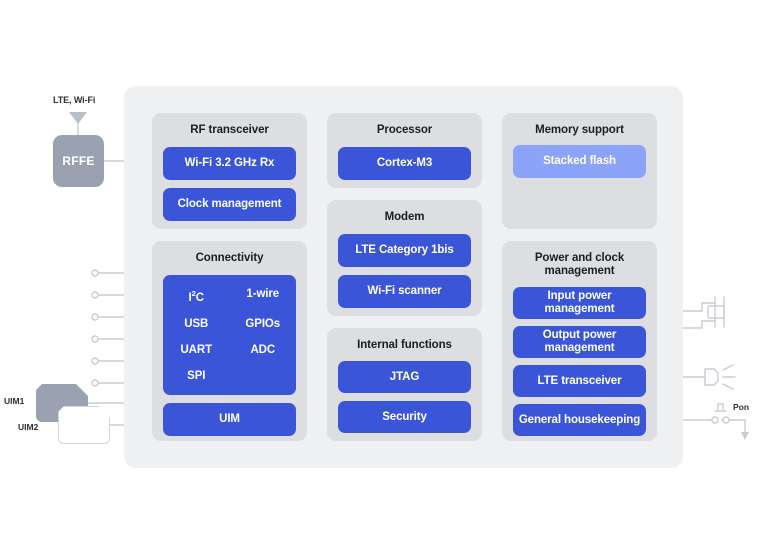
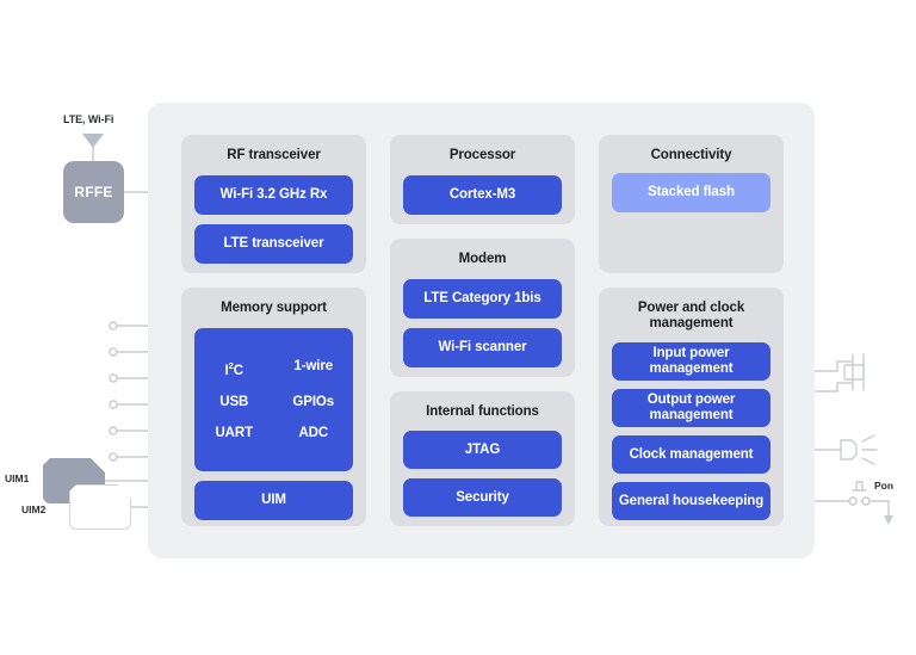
  LTE, Wi-Fi
  RFFE
  UIM1
  UIM2
  Pon
  RF transceiver
  Wi-Fi 3.2 GHz Rx
- Clock management
+ LTE transceiver
- Connectivity
+ Memory support
  I2C
  1-wire
  USB
  GPIOs
  UART
  ADC
- SPI
  UIM
  Processor
  Cortex-M3
  Modem
  LTE Category 1bis
  Wi-Fi scanner
  Internal functions
  JTAG
  Security
- Memory support
+ Connectivity
  Stacked flash
  Power and clock management
  Input power management
  Output power management
- LTE transceiver
+ Clock management
  General housekeeping
